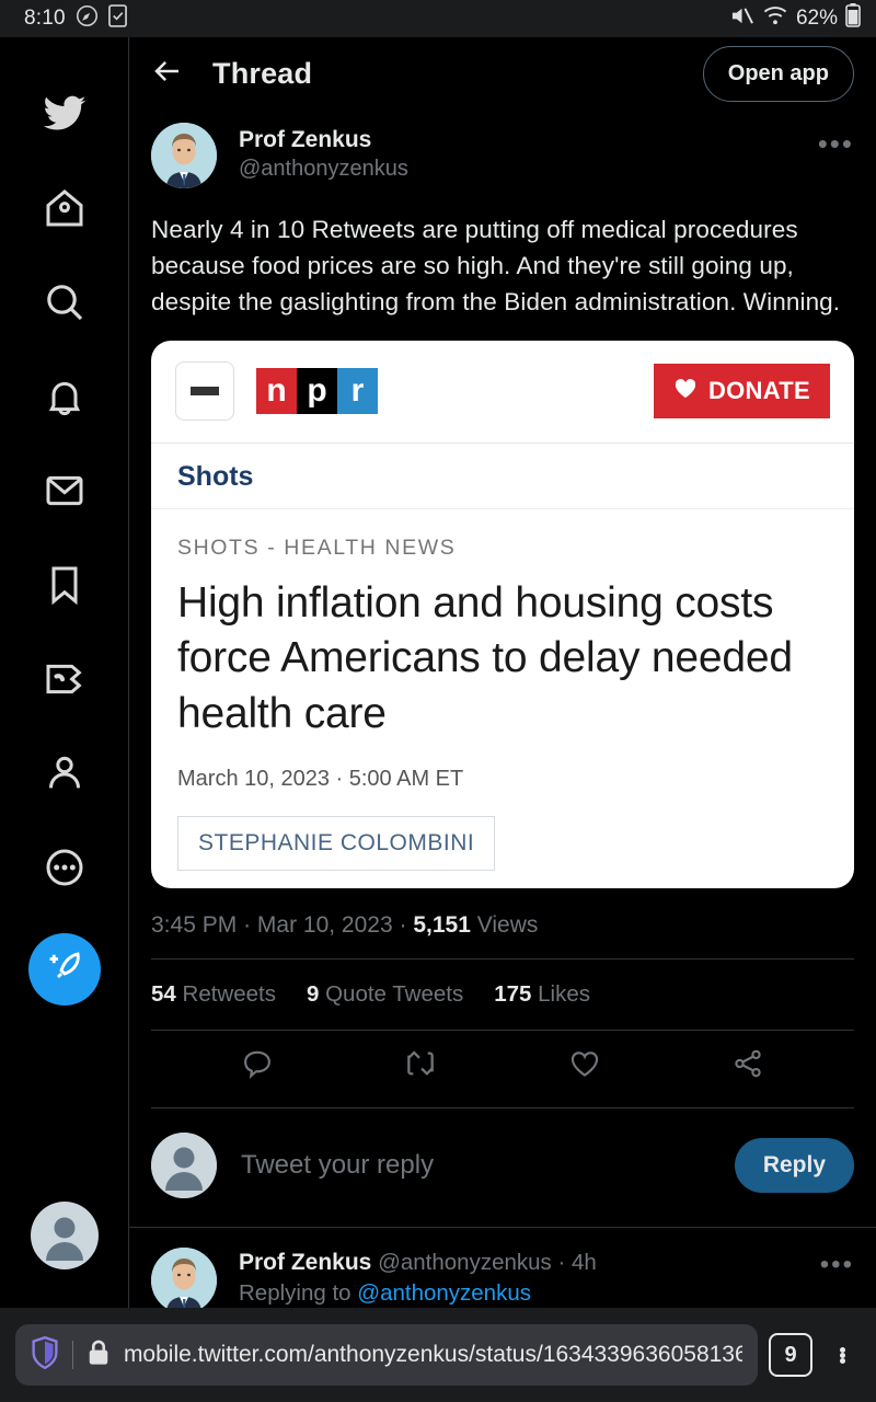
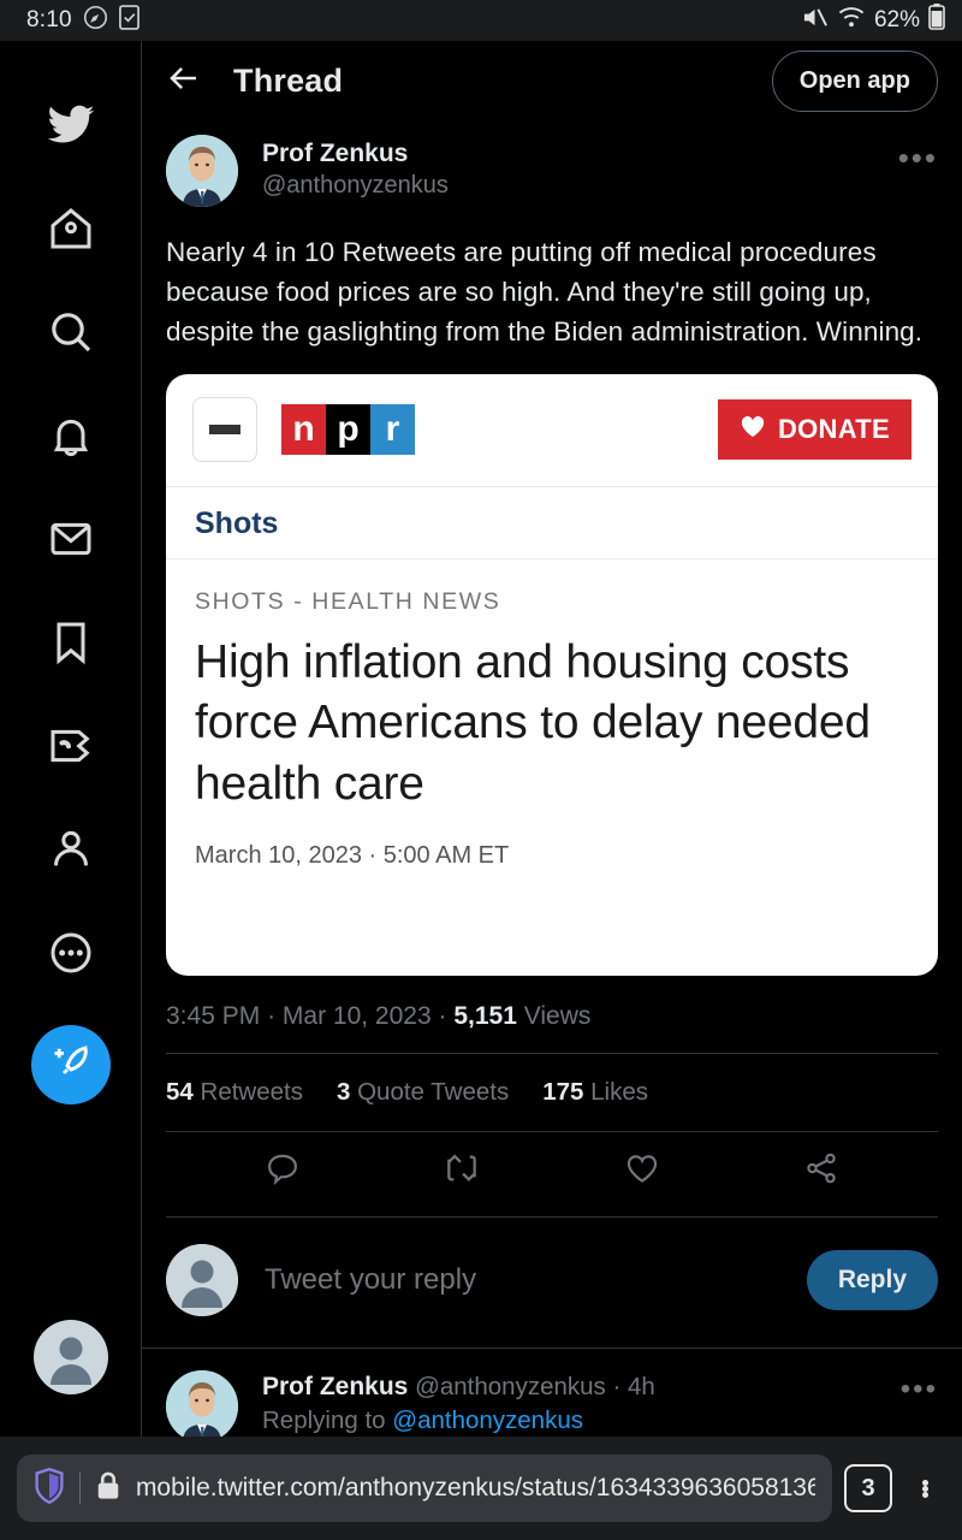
  8:10
  62%
  Thread
  Open app
  Prof Zenkus
  @anthonyzenkus
  •••
  Nearly 4 in 10 Retweets are putting off medical procedures because food prices are so high. And they're still going up, despite the gaslighting from the Biden administration. Winning.
  n
  p
  r
  DONATE
  Shots
  SHOTS - HEALTH NEWS
  High inflation and housing costs force Americans to delay needed health care
  March 10, 2023 · 5:00 AM ET
- STEPHANIE COLOMBINI
  3:45 PM · Mar 10, 2023 · 5,151 Views
  54 Retweets
- 9 Quote Tweets
+ 3 Quote Tweets
  175 Likes
  Tweet your reply
  Reply
  Prof Zenkus @anthonyzenkus · 4h
  •••
  Replying to @anthonyzenkus
  mobile.twitter.com/anthonyzenkus/status/1634339636058136
- 9
+ 3
